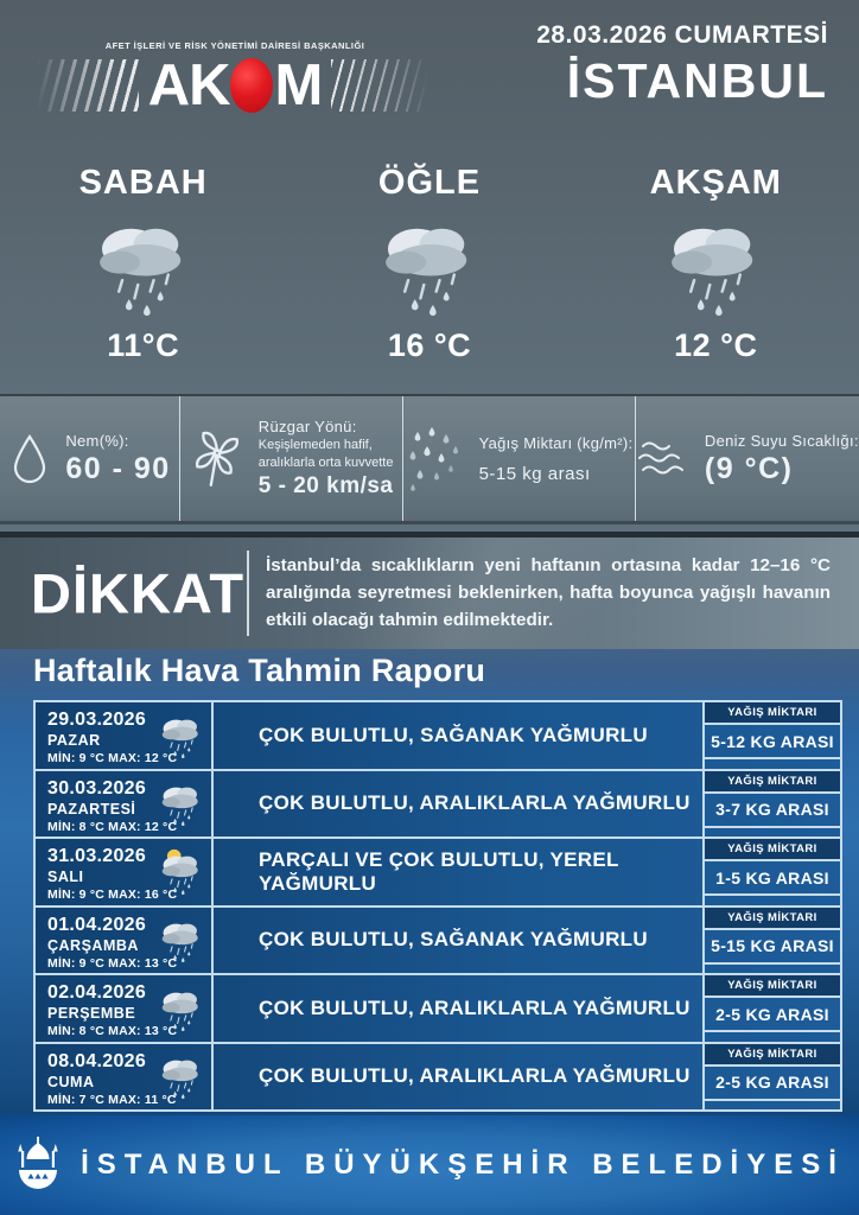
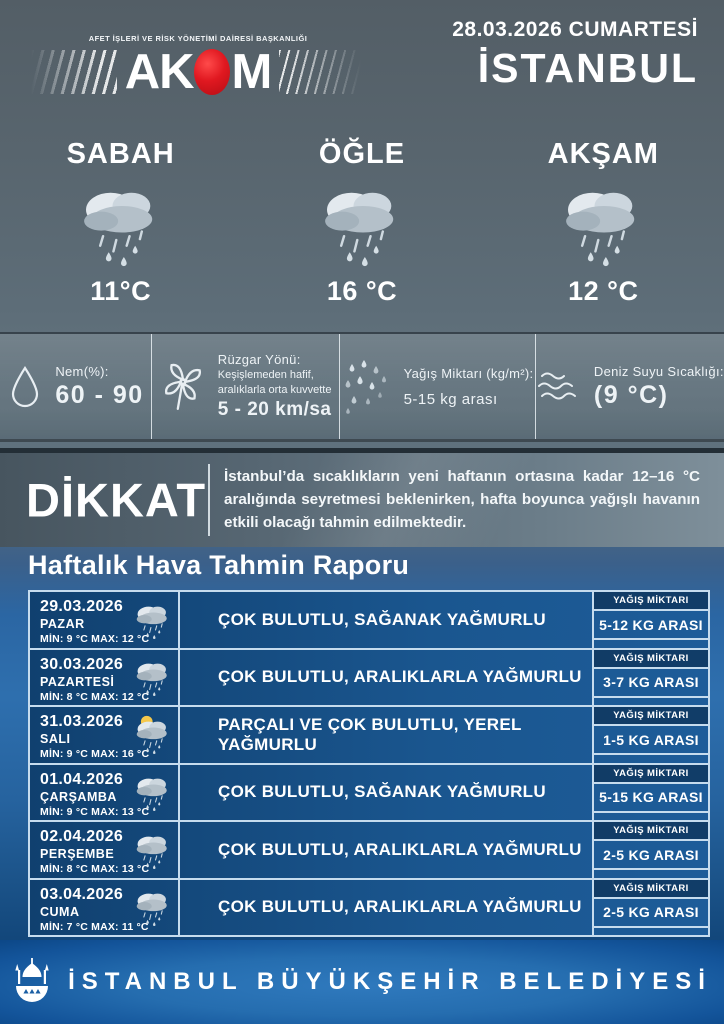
  AFET İŞLERİ VE RİSK YÖNETİMİ DAİRESİ BAŞKANLIĞI
  AK
  M
  28.03.2026 CUMARTESİ
  İSTANBUL
  SABAH
  11°C
  ÖĞLE
  16 °C
  AKŞAM
  12 °C
  Nem(%):
  60 - 90
  Rüzgar Yönü:
  Keşişlemeden hafif,
  aralıklarla orta kuvvette
  5 - 20 km/sa
  Yağış Miktarı (kg/m²):
  5-15 kg arası
  Deniz Suyu Sıcaklığı:
  (9 °C)
  Haftalık Hava Tahmin Raporu
  29.03.2026
  PAZAR
  MİN: 9 °C MAX: 12 °C
  ÇOK BULUTLU, SAĞANAK YAĞMURLU
  YAĞIŞ MİKTARI
  5-12 KG ARASI
  30.03.2026
  PAZARTESİ
  MİN: 8 °C MAX: 12 °C
  ÇOK BULUTLU, ARALIKLARLA YAĞMURLU
  YAĞIŞ MİKTARI
  3-7 KG ARASI
  31.03.2026
  SALI
  MİN: 9 °C MAX: 16 °C
  PARÇALI VE ÇOK BULUTLU, YEREL YAĞMURLU
  YAĞIŞ MİKTARI
  1-5 KG ARASI
  01.04.2026
  ÇARŞAMBA
  MİN: 9 °C MAX: 13 °C
  ÇOK BULUTLU, SAĞANAK YAĞMURLU
  YAĞIŞ MİKTARI
  5-15 KG ARASI
  02.04.2026
  PERŞEMBE
  MİN: 8 °C MAX: 13 °C
  ÇOK BULUTLU, ARALIKLARLA YAĞMURLU
  YAĞIŞ MİKTARI
  2-5 KG ARASI
- 08.04.2026
+ 03.04.2026
  CUMA
  MİN: 7 °C MAX: 11 °C
  ÇOK BULUTLU, ARALIKLARLA YAĞMURLU
  YAĞIŞ MİKTARI
  2-5 KG ARASI
  İSTANBUL BÜYÜKŞEHİR BELEDİYESİ
